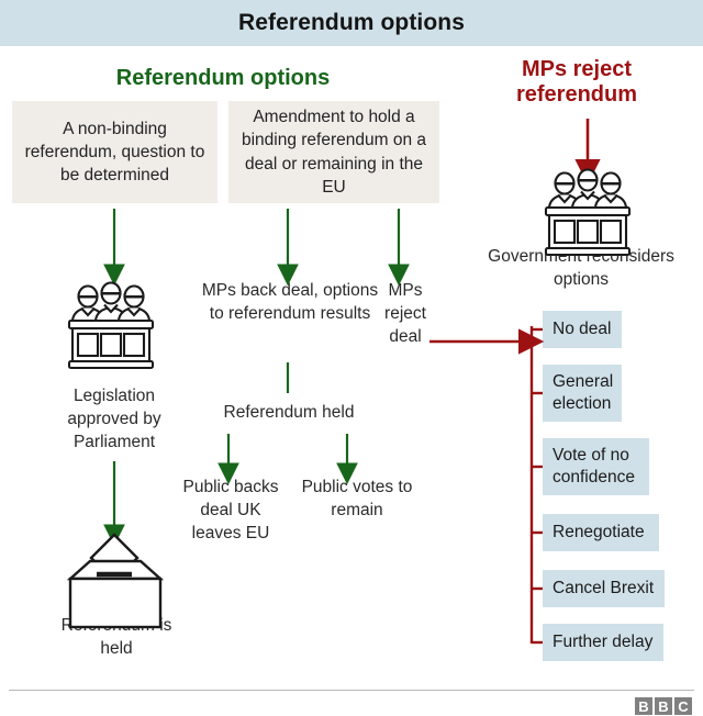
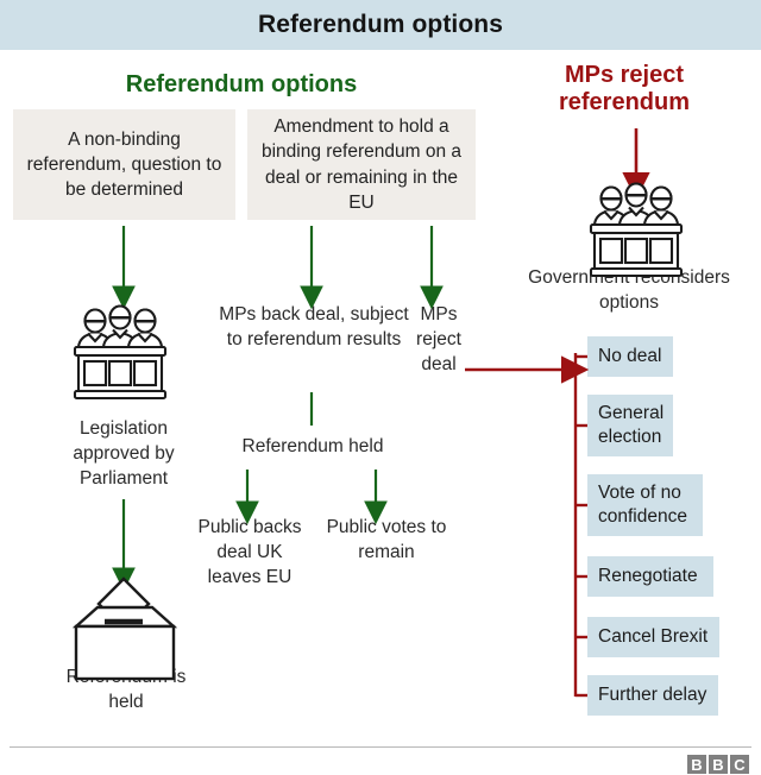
  Referendum options
  Referendum options
  MPs reject referendum
  A non-binding referendum, question to be determined
  Amendment to hold a binding referendum on a deal or remaining in the EU
- MPs back deal, options to referendum results
+ MPs back deal, subject to referendum results
  MPs reject deal
  Legislation approved by Parliament
  Referendum held
  Public backs deal UK leaves EU
  Public votes to remain
  Government reconsiders options
  No deal
  General election
  Vote of no confidence
  Renegotiate
  Cancel Brexit
  Further delay
  B
  B
  C
